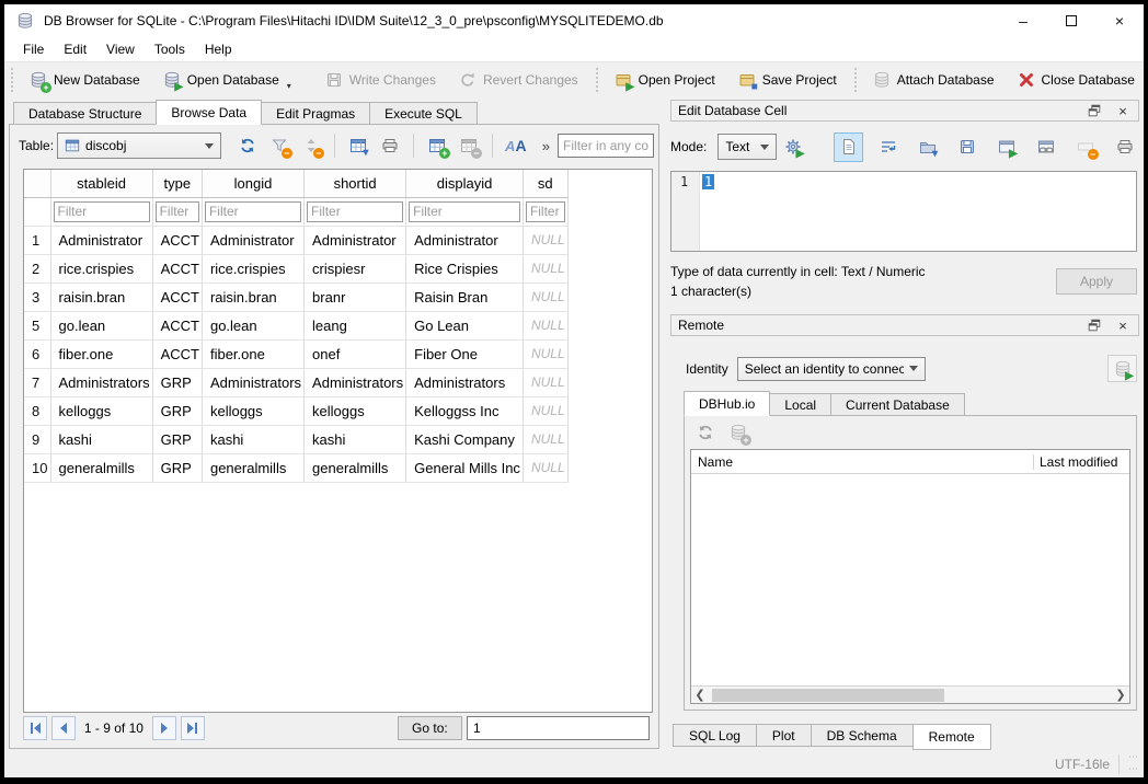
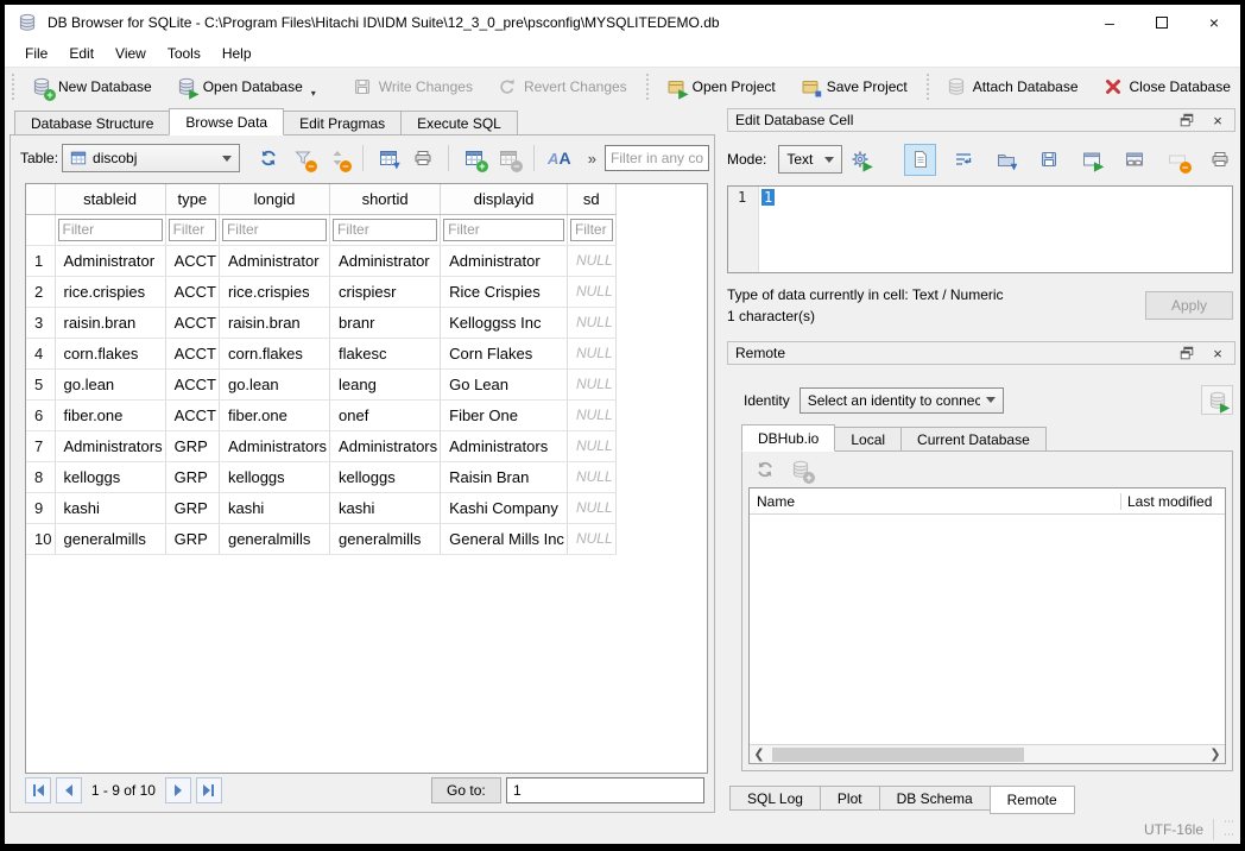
  DB Browser for SQLite - C:\Program Files\Hitachi ID\IDM Suite\12_3_0_pre\psconfig\MYSQLITEDEMO.db
  –
  ×
  File
  Edit
  View
  Tools
  Help
  +
  New Database
  ▶
  Open Database
  ▾
  Write Changes
  Revert Changes
  ▶
  Open Project
  ■
  Save Project
  Attach Database
  Close Database
  Database Structure
  Browse Data
  Edit Pragmas
  Execute SQL
  Table:
  discobj
  −
  −
  ▾
  +
  −
  A
  A
  »
  Filter in any co
  	stableid	type	longid	shortid	displayid	sd
  	Filter	Filter	Filter	Filter	Filter	Filter
  1	Administrator	ACCT	Administrator	Administrator	Administrator	NULL
  2	rice.crispies	ACCT	rice.crispies	crispiesr	Rice Crispies	NULL
- 3	raisin.bran	ACCT	raisin.bran	branr	Raisin Bran	NULL
+ 3	raisin.bran	ACCT	raisin.bran	branr	Kelloggss Inc	NULL
+ 4	corn.flakes	ACCT	corn.flakes	flakesc	Corn Flakes	NULL
  5	go.lean	ACCT	go.lean	leang	Go Lean	NULL
  6	fiber.one	ACCT	fiber.one	onef	Fiber One	NULL
  7	Administrators	GRP	Administrators	Administrators	Administrators	NULL
- 8	kelloggs	GRP	kelloggs	kelloggs	Kelloggss Inc	NULL
+ 8	kelloggs	GRP	kelloggs	kelloggs	Raisin Bran	NULL
  9	kashi	GRP	kashi	kashi	Kashi Company	NULL
  10	generalmills	GRP	generalmills	generalmills	General Mills Inc	NULL
  1 - 9 of 10
  Go to:
  1
  Edit Database Cell
  ×
  Mode:
  Text
  ▶
  ▾
  ▶
  −
  1
  1
  Type of data currently in cell: Text / Numeric
  1 character(s)
  Apply
  Remote
  ×
  Identity
  Select an identity to connec
  ▶
  DBHub.io
  Local
  Current Database
  +
  Name
  Last modified
  ❮
  ❯
  SQL Log
  Plot
  DB Schema
  Remote
  UTF-16le
  ⋯
  ⋯
